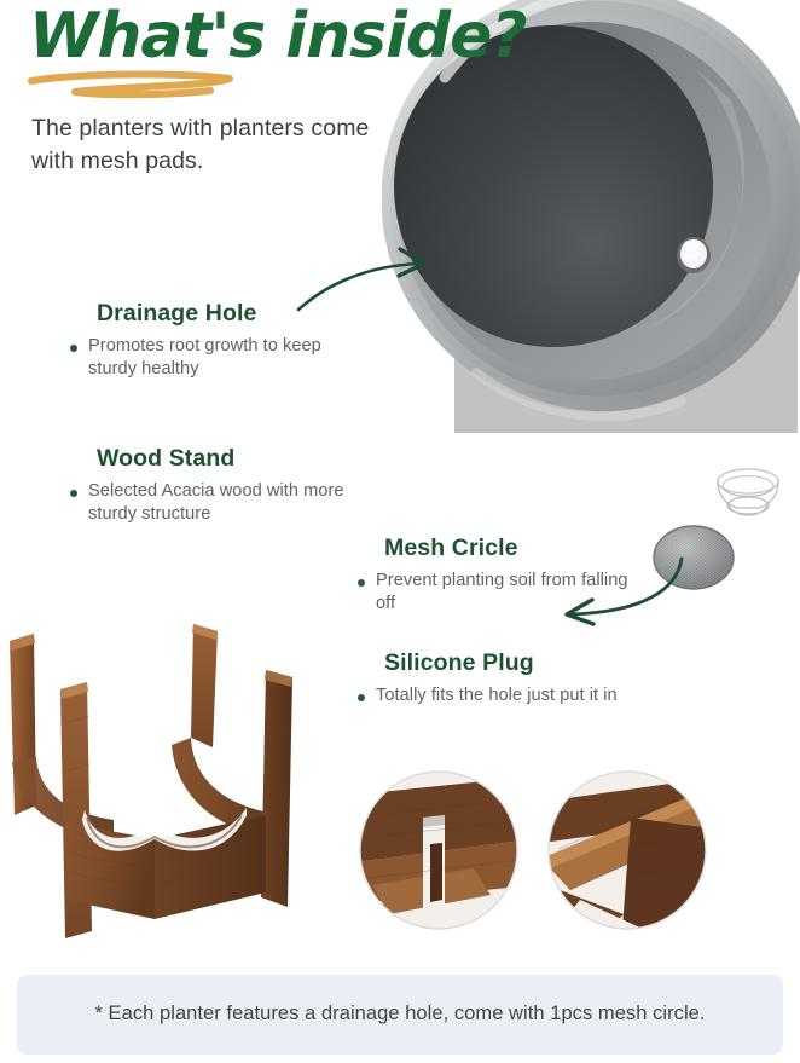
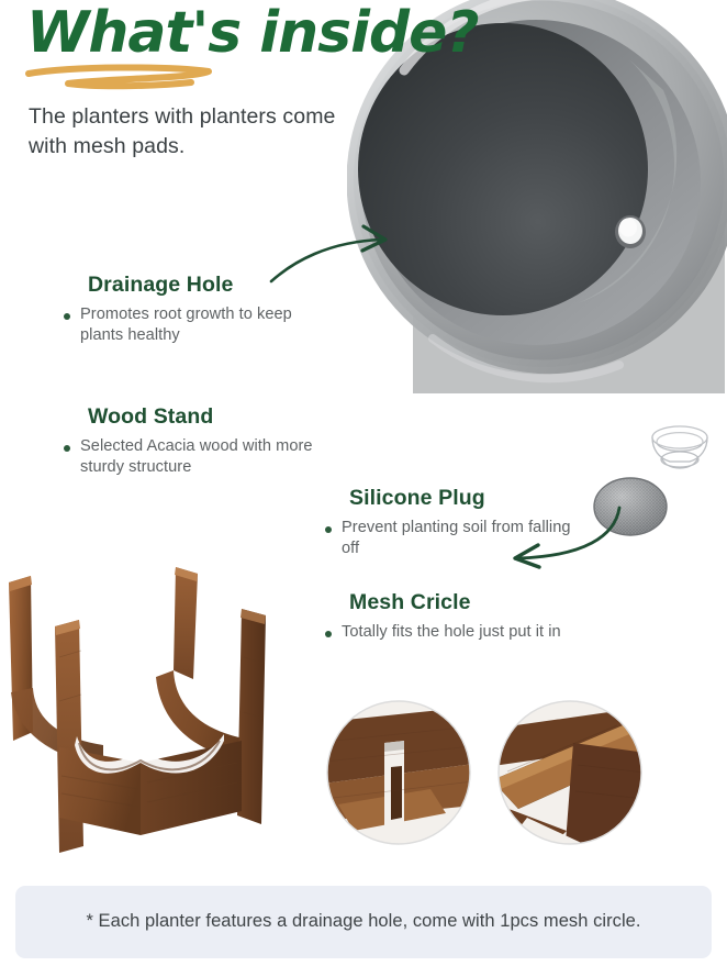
  What's inside?
  The planters with planters come with mesh pads.
  Drainage Hole
- Promotes root growth to keep sturdy healthy
+ Promotes root growth to keep plants healthy
  Wood Stand
  Selected Acacia wood with more sturdy structure
- Mesh Cricle
+ Silicone Plug
  Prevent planting soil from falling off
- Silicone Plug
+ Mesh Cricle
  Totally fits the hole just put it in
  * Each planter features a drainage hole, come with 1pcs mesh circle.
